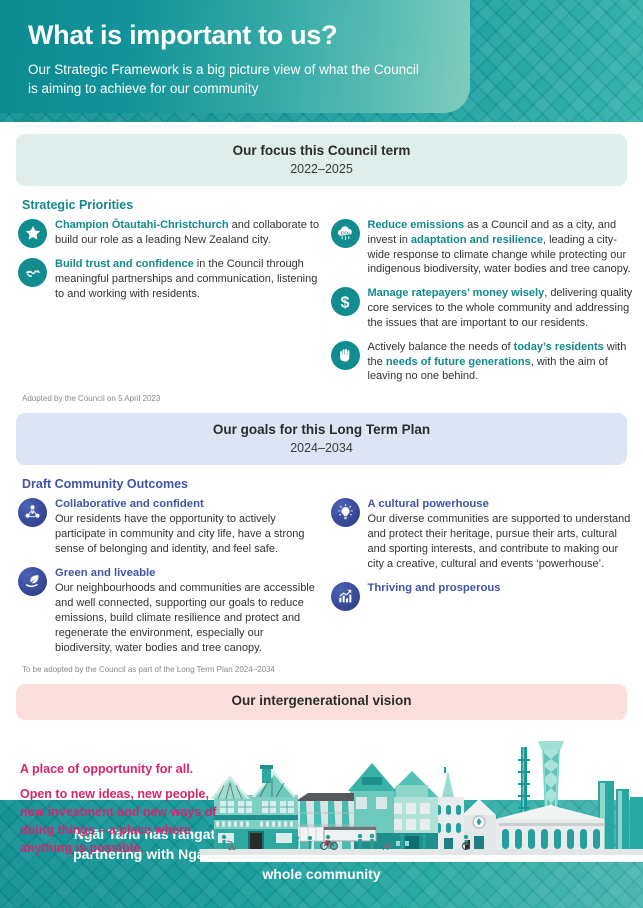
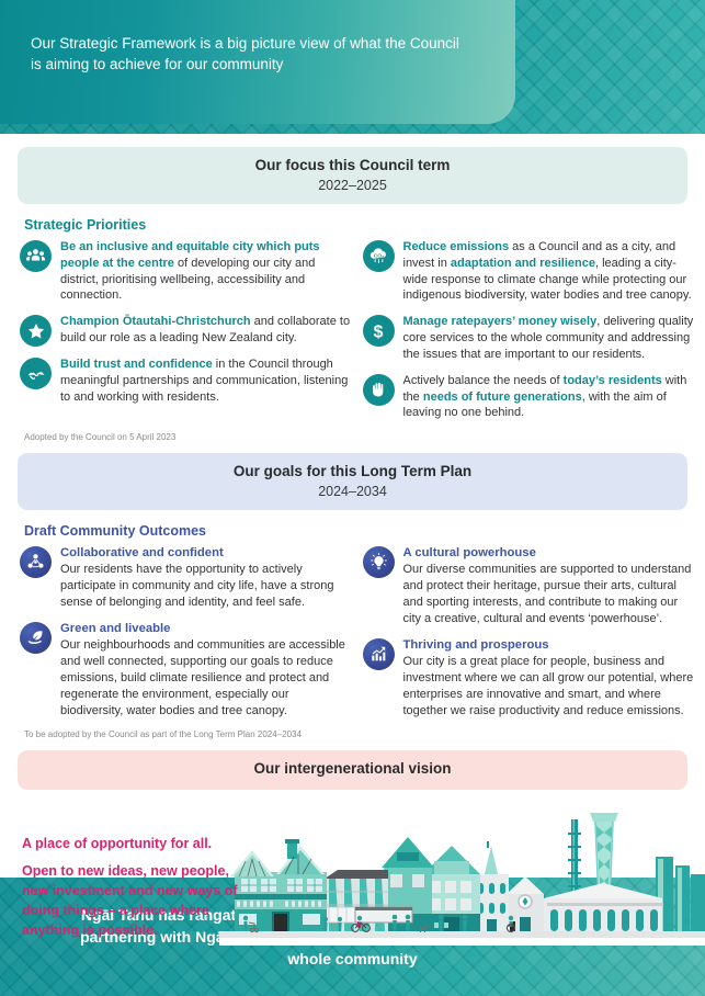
- What is important to us?
  Our Strategic Framework is a big picture view of what the Council is aiming to achieve for our community
  Our focus this Council term
  2022–2025
  Strategic Priorities
+ Be an inclusive and equitable city which puts people at the centre of developing our city and district, prioritising wellbeing, accessibility and connection.
  Champion Ōtautahi-Christchurch and collaborate to build our role as a leading New Zealand city.
  Build trust and confidence in the Council through meaningful partnerships and communication, listening to and working with residents.
  Reduce emissions as a Council and as a city, and invest in adaptation and resilience, leading a city-wide response to climate change while protecting our indigenous biodiversity, water bodies and tree canopy.
  $
  Manage ratepayers’ money wisely, delivering quality core services to the whole community and addressing the issues that are important to our residents.
  Actively balance the needs of today’s residents with the needs of future generations, with the aim of leaving no one behind.
  Adopted by the Council on 5 April 2023
  Our goals for this Long Term Plan
  2024–2034
  Draft Community Outcomes
  Collaborative and confident
  Our residents have the opportunity to actively participate in community and city life, have a strong sense of belonging and identity, and feel safe.
  Green and liveable
  Our neighbourhoods and communities are accessible and well connected, supporting our goals to reduce emissions, build climate resilience and protect and regenerate the environment, especially our biodiversity, water bodies and tree canopy.
  A cultural powerhouse
  Our diverse communities are supported to understand and protect their heritage, pursue their arts, cultural and sporting interests, and contribute to making our city a creative, cultural and events ‘powerhouse’.
  Thriving and prosperous
+ Our city is a great place for people, business and investment where we can all grow our potential, where enterprises are innovative and smart, and where together we raise productivity and reduce emissions.
  To be adopted by the Council as part of the Long Term Plan 2024–2034
  Our intergenerational vision
  A place of opportunity for all.
  Open to new ideas, new people, new investment and new ways of doing things – a place where anything is possible.
